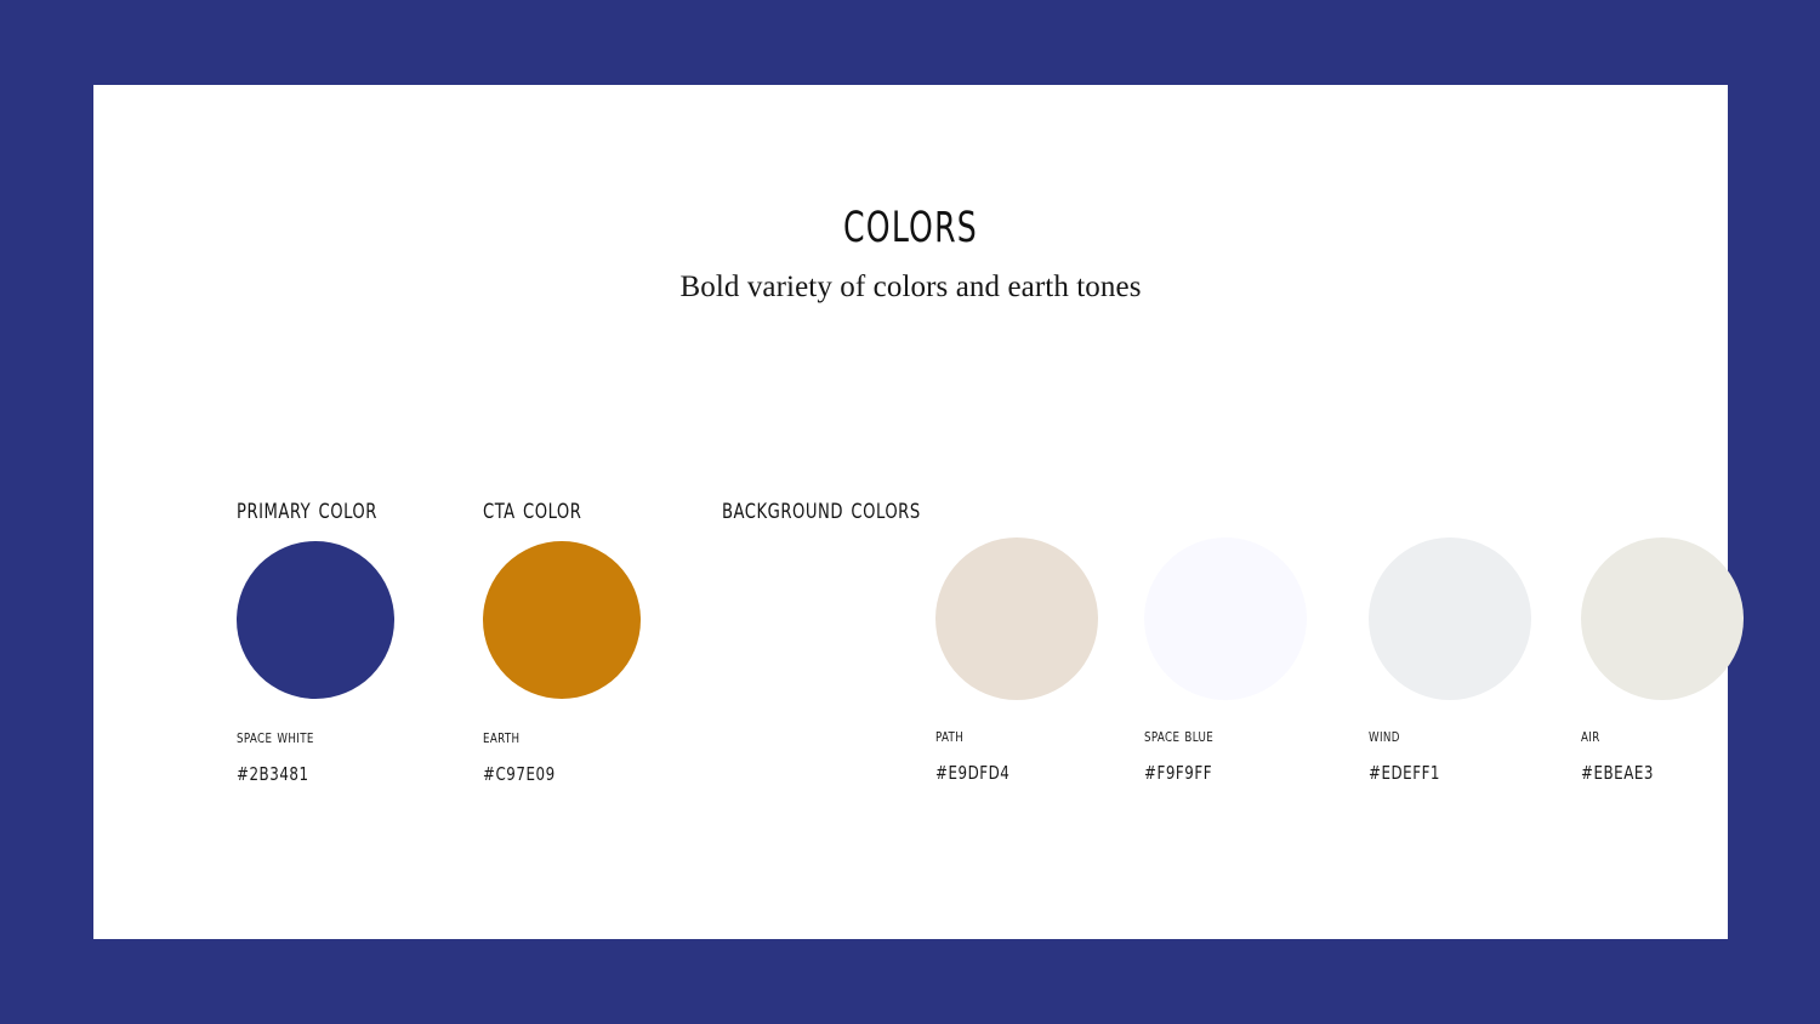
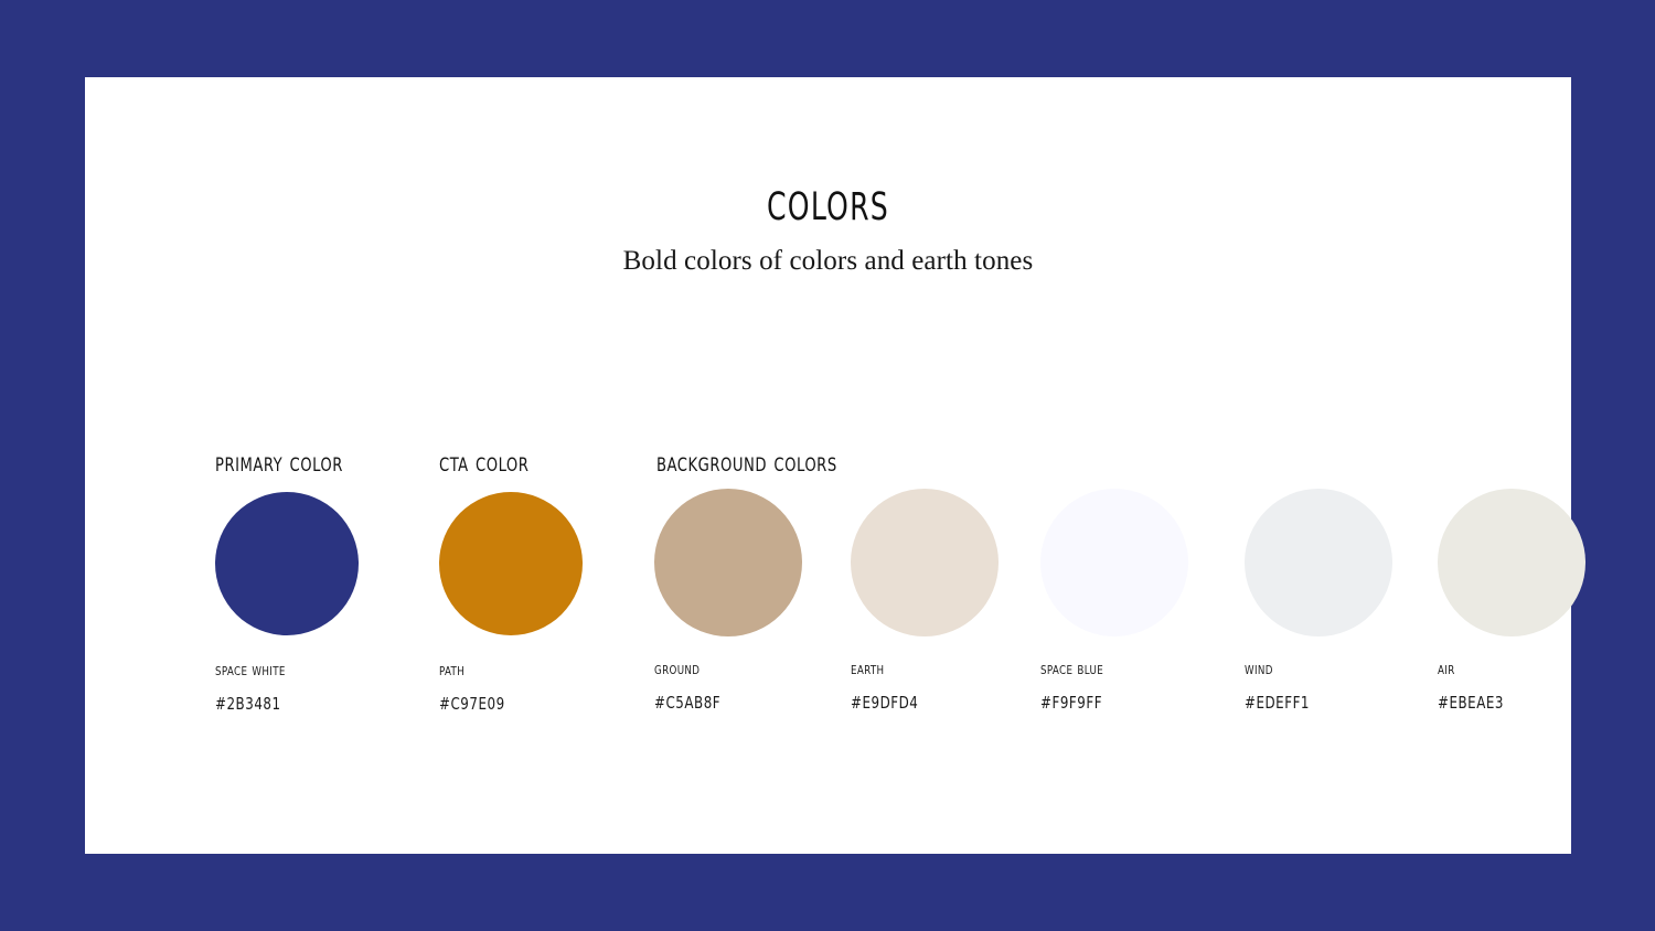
  colors
- Bold variety of colors and earth tones
+ Bold colors of colors and earth tones
  primary color
  cta color
  background colors
  space white
  #2B3481
- earth
+ path
  #C97E09
+ ground
+ #C5AB8F
- path
+ earth
  #E9DFD4
  space blue
  #F9F9FF
  wind
  #EDEFF1
  air
  #EBEAE3
